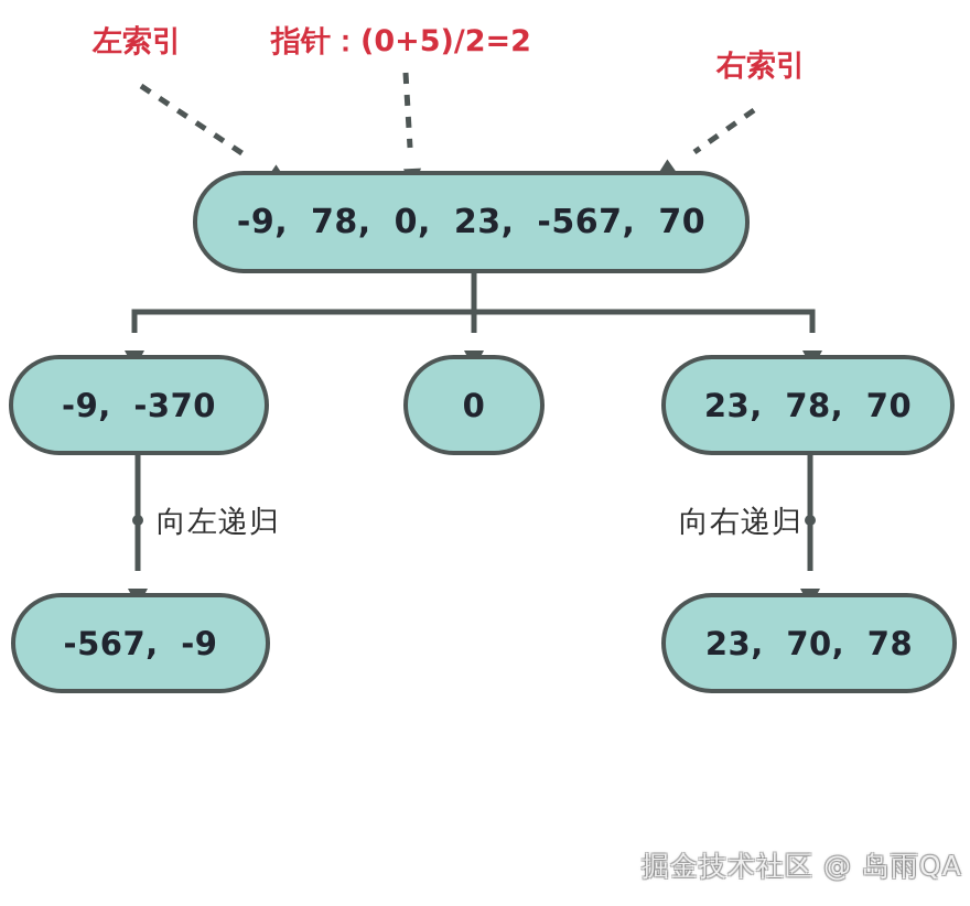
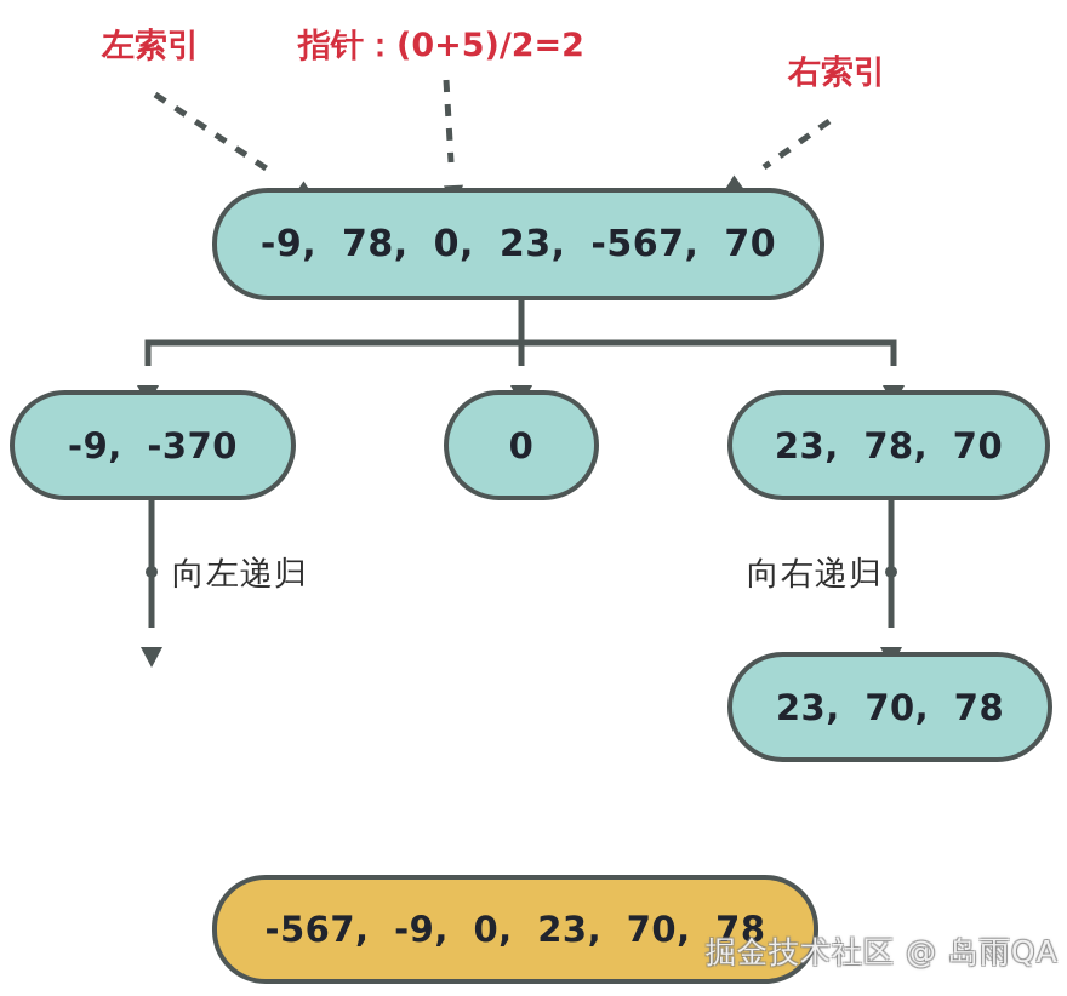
  左索引
  指针：(0+5)/2=2
  右索引
  -9, 78, 0, 23, -567, 70
  -9, -370
  0
  23, 78, 70
- -567, -9
  23, 70, 78
+ -567, -9, 0, 23, 70, 78
  向左递归
  向右递归
  掘金技术社区 @ 岛雨QA
